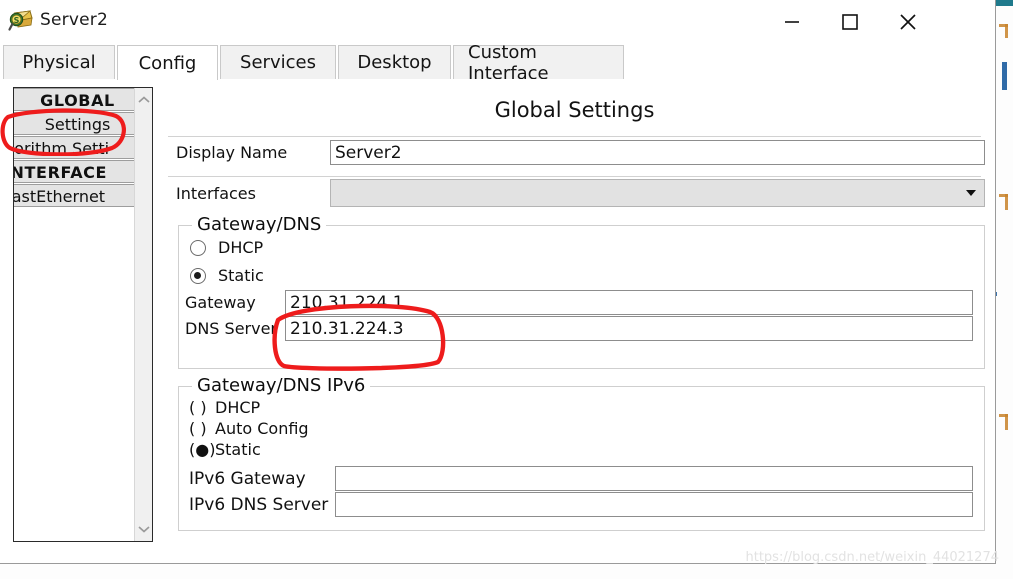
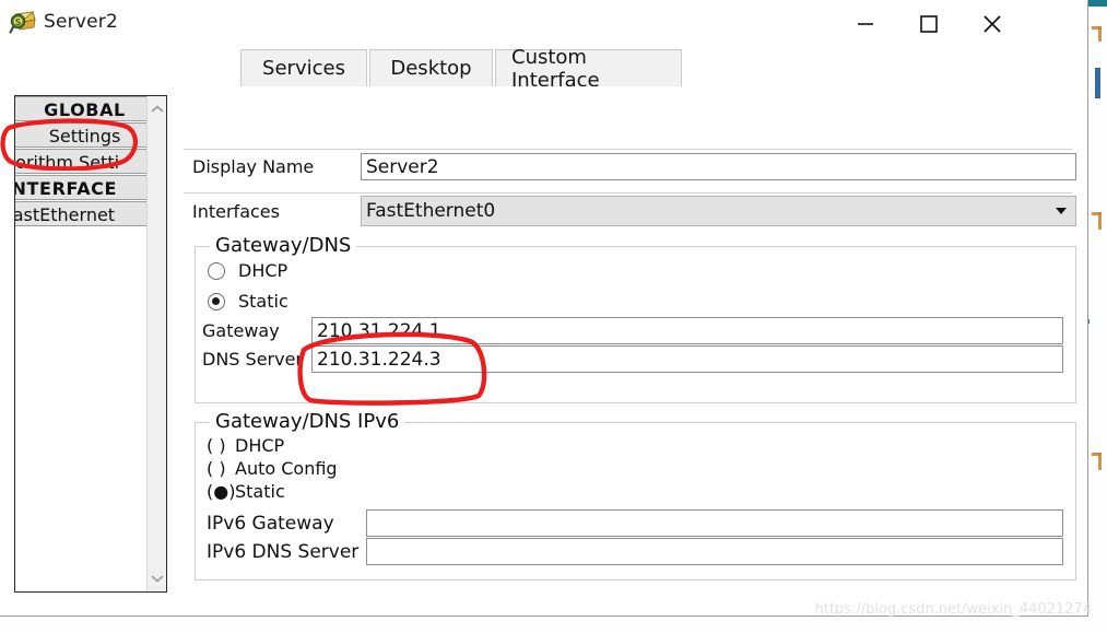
  S
  Server2
- Physical
- Config
  Services
  Desktop
  Custom Interface
  GLOBAL
  Settings
  orithm Sett
  NTERFACE
  astEthernet
- Global Settings
  Display Name
  Server2
  Interfaces
+ FastEthernet0
  Gateway/DNS
  DHCP
  Static
  Gateway
  210.31.224.1
  DNS Serve
  210.31.224.3
  Gateway/DNS IPv6
  ( )
  DHCP
  ( )
  Auto Config
  (●)
  Static
  IPv6 Gateway
  IPv6 DNS Server
  https://blog.csdn.net/weixin_44021274
